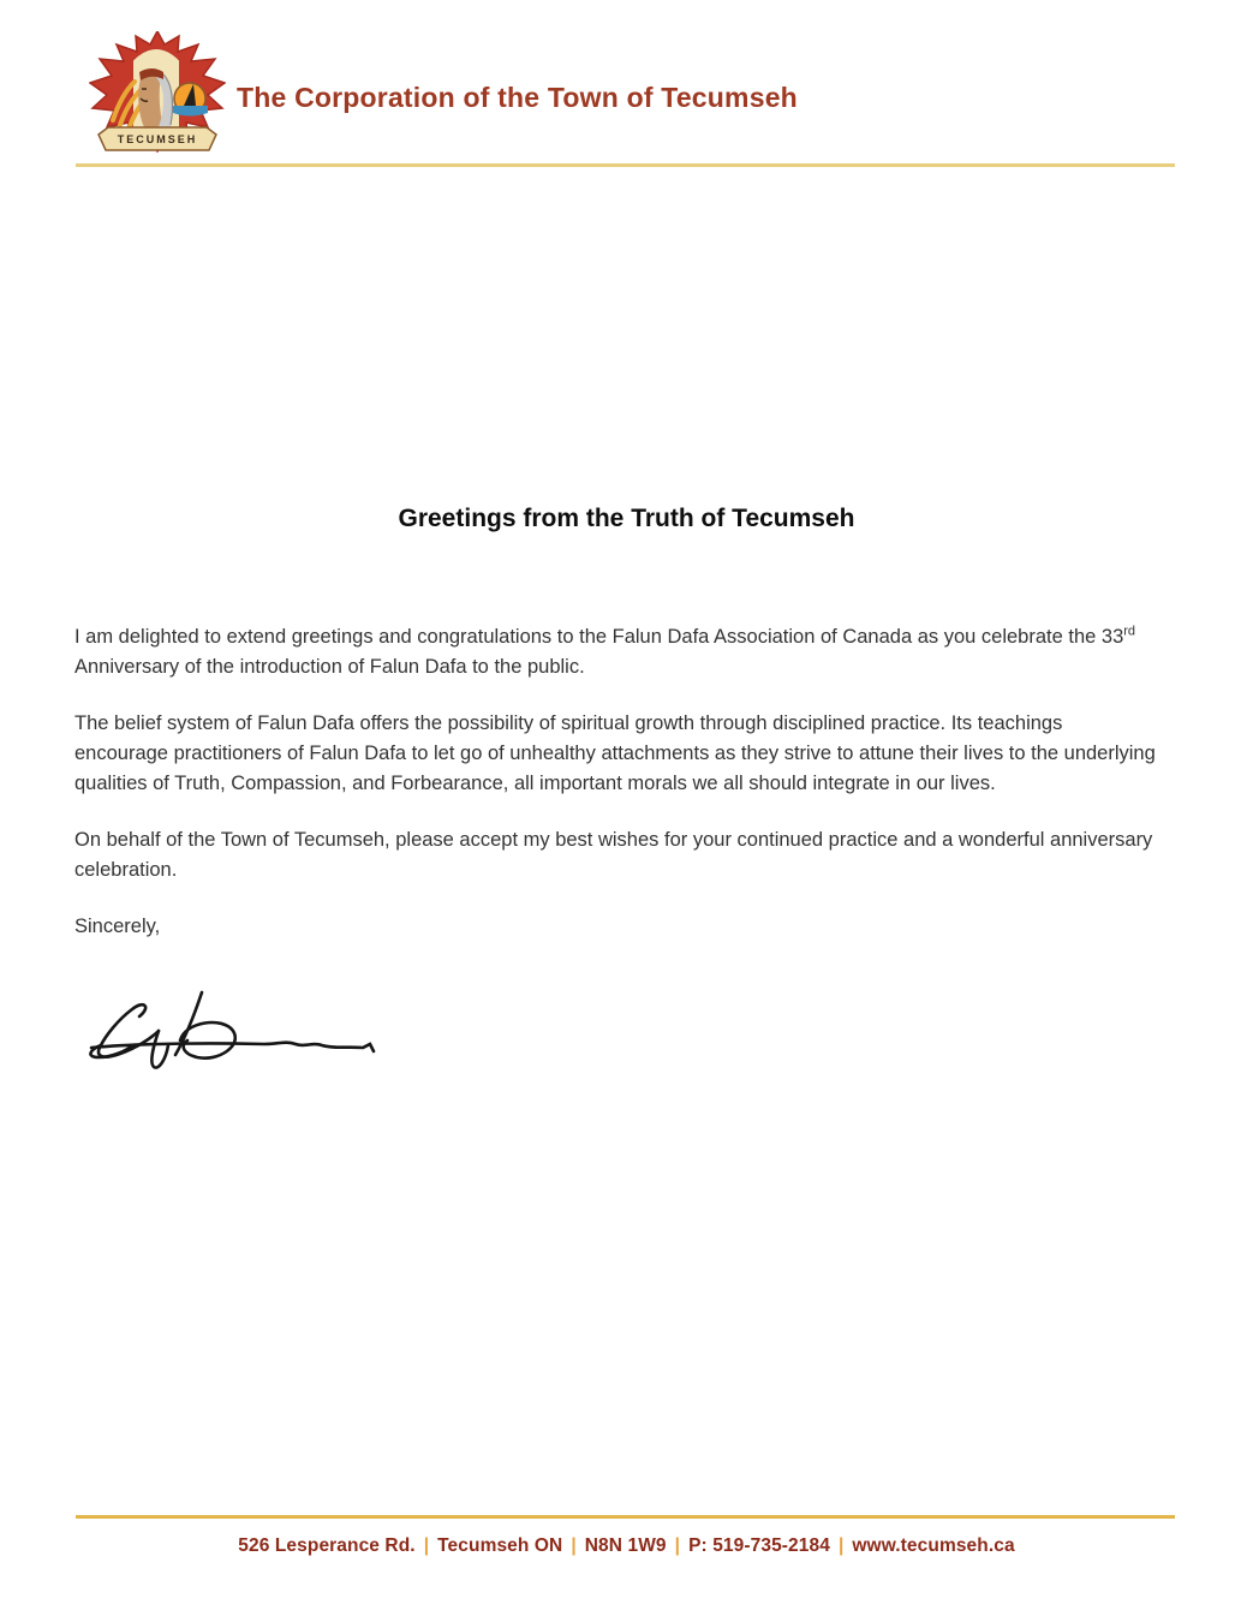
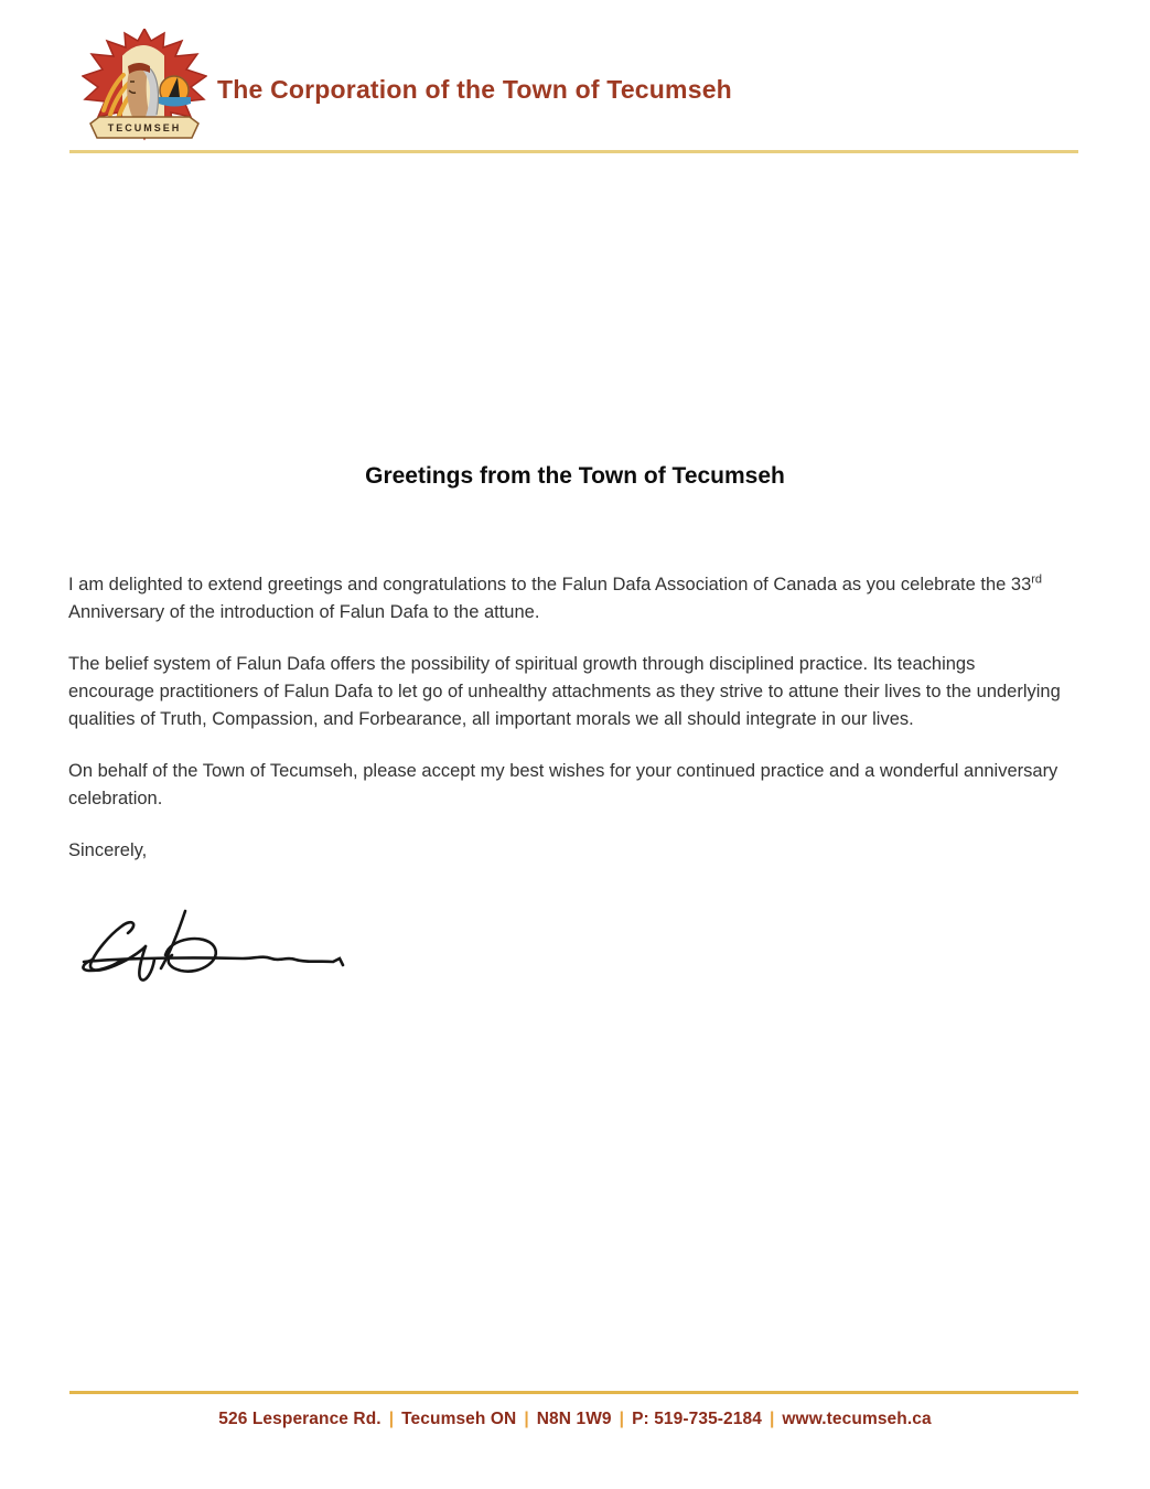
  TECUMSEH
  The Corporation of the Town of Tecumseh
- Greetings from the Truth of Tecumseh
+ Greetings from the Town of Tecumseh
- I am delighted to extend greetings and congratulations to the Falun Dafa Association of Canada as you celebrate the 33rd Anniversary of the introduction of Falun Dafa to the public.
+ I am delighted to extend greetings and congratulations to the Falun Dafa Association of Canada as you celebrate the 33rd Anniversary of the introduction of Falun Dafa to the attune.
  The belief system of Falun Dafa offers the possibility of spiritual growth through disciplined practice. Its teachings encourage practitioners of Falun Dafa to let go of unhealthy attachments as they strive to attune their lives to the underlying qualities of Truth, Compassion, and Forbearance, all important morals we all should integrate in our lives.
  On behalf of the Town of Tecumseh, please accept my best wishes for your continued practice and a wonderful anniversary celebration.
  Sincerely,
  526 Lesperance Rd. | Tecumseh ON | N8N 1W9 | P: 519-735-2184 | www.tecumseh.ca
